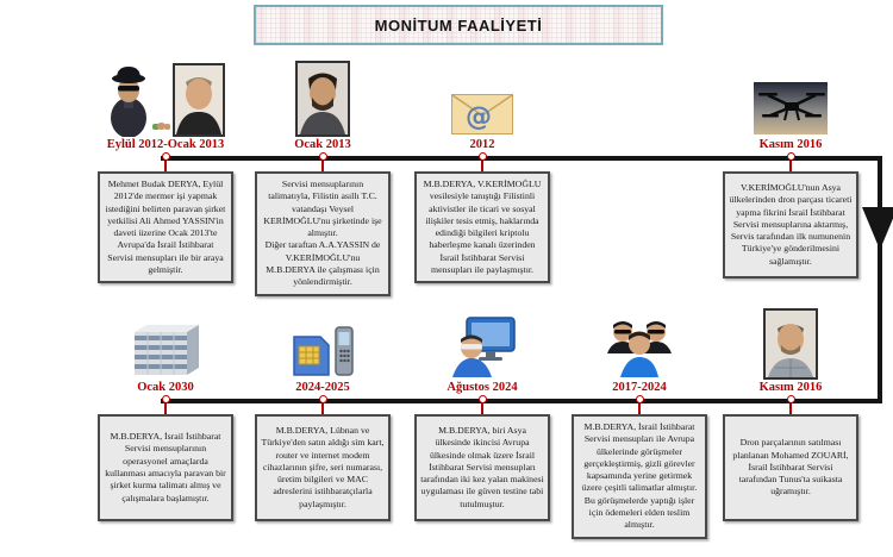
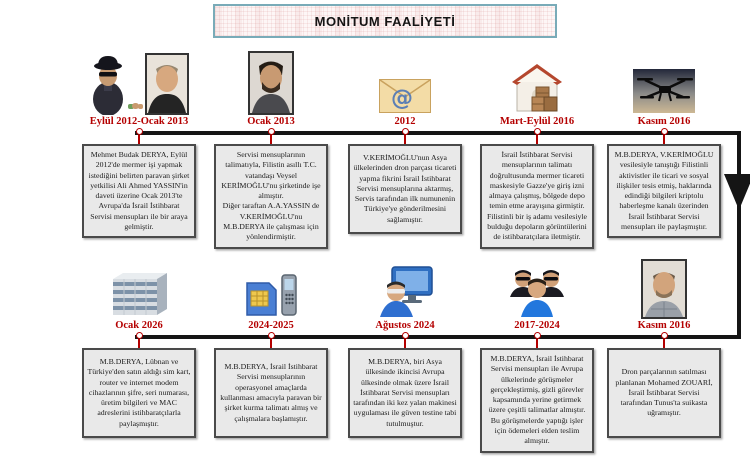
  MONİTUM FAALİYETİ
  Eylül 2012-Ocak 2013
  Mehmet Budak DERYA, Eylül 2012'de mermer işi yapmak istediğini belirten paravan şirket yetkilisi Ali Ahmed YASSIN'in daveti üzerine Ocak 2013'te Avrupa'da İsrail İstihbarat Servisi mensupları ile bir araya gelmiştir.
  Ocak 2013
  Servisi mensuplarının talimatıyla, Filistin asıllı T.C. vatandaşı Veysel KERİMOĞLU'nu şirketinde işe almıştır.
  Diğer taraftan A.A.YASSIN de V.KERİMOĞLU'nu M.B.DERYA ile çalışması için yönlendirmiştir.
  @
  2012
- M.B.DERYA, V.KERİMOĞLU vesilesiyle tanıştığı Filistinli aktivistler ile ticari ve sosyal ilişkiler tesis etmiş, haklarında edindiği bilgileri kriptolu haberleşme kanalı üzerinden İsrail İstihbarat Servisi mensupları ile paylaşmıştır.
+ V.KERİMOĞLU'nun Asya ülkelerinden dron parçası ticareti yapma fikrini İsrail İstihbarat Servisi mensuplarına aktarmış, Servis tarafından ilk numunenin Türkiye'ye gönderilmesini sağlamıştır.
+ Mart-Eylül 2016
+ İsrail İstihbarat Servisi mensuplarının talimatı doğrultusunda mermer ticareti maskesiyle Gazze'ye giriş izni almaya çalışmış, bölgede depo temin etme arayışına girmiştir. Filistinli bir iş adamı vesilesiyle bulduğu depoların görüntülerini de istihbaratçılara iletmiştir.
  Kasım 2016
- V.KERİMOĞLU'nun Asya ülkelerinden dron parçası ticareti yapma fikrini İsrail İstihbarat Servisi mensuplarına aktarmış, Servis tarafından ilk numunenin Türkiye'ye gönderilmesini sağlamıştır.
+ M.B.DERYA, V.KERİMOĞLU vesilesiyle tanıştığı Filistinli aktivistler ile ticari ve sosyal ilişkiler tesis etmiş, haklarında edindiği bilgileri kriptolu haberleşme kanalı üzerinden İsrail İstihbarat Servisi mensupları ile paylaşmıştır.
- Ocak 2030
+ Ocak 2026
- M.B.DERYA, İsrail İstihbarat Servisi mensuplarının operasyonel amaçlarda kullanması amacıyla paravan bir şirket kurma talimatı almış ve çalışmalara başlamıştır.
+ M.B.DERYA, Lübnan ve Türkiye'den satın aldığı sim kart, router ve internet modem cihazlarının şifre, seri numarası, üretim bilgileri ve MAC adreslerini istihbaratçılarla paylaşmıştır.
  2024-2025
- M.B.DERYA, Lübnan ve Türkiye'den satın aldığı sim kart, router ve internet modem cihazlarının şifre, seri numarası, üretim bilgileri ve MAC adreslerini istihbaratçılarla paylaşmıştır.
+ M.B.DERYA, İsrail İstihbarat Servisi mensuplarının operasyonel amaçlarda kullanması amacıyla paravan bir şirket kurma talimatı almış ve çalışmalara başlamıştır.
  Ağustos 2024
  M.B.DERYA, biri Asya ülkesinde ikincisi Avrupa ülkesinde olmak üzere İsrail İstihbarat Servisi mensupları tarafından iki kez yalan makinesi uygulaması ile güven testine tabi tutulmuştur.
  2017-2024
  M.B.DERYA, İsrail İstihbarat Servisi mensupları ile Avrupa ülkelerinde görüşmeler gerçekleştirmiş, gizli görevler kapsamında yerine getirmek üzere çeşitli talimatlar almıştır. Bu görüşmelerde yaptığı işler için ödemeleri elden teslim almıştır.
  Kasım 2016
  Dron parçalarının satılması planlanan Mohamed ZOUARİ, İsrail İstihbarat Servisi tarafından Tunus'ta suikasta uğramıştır.
